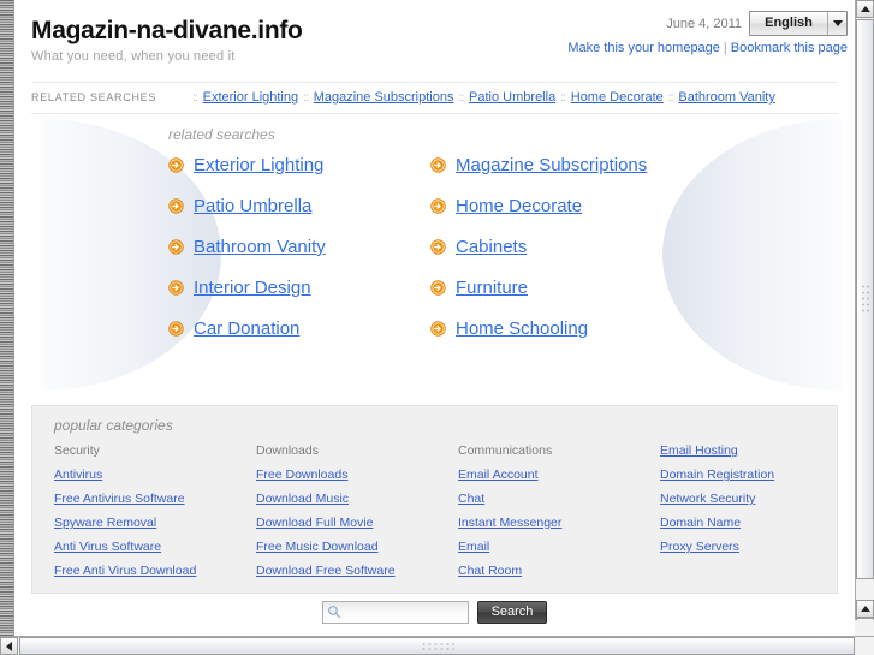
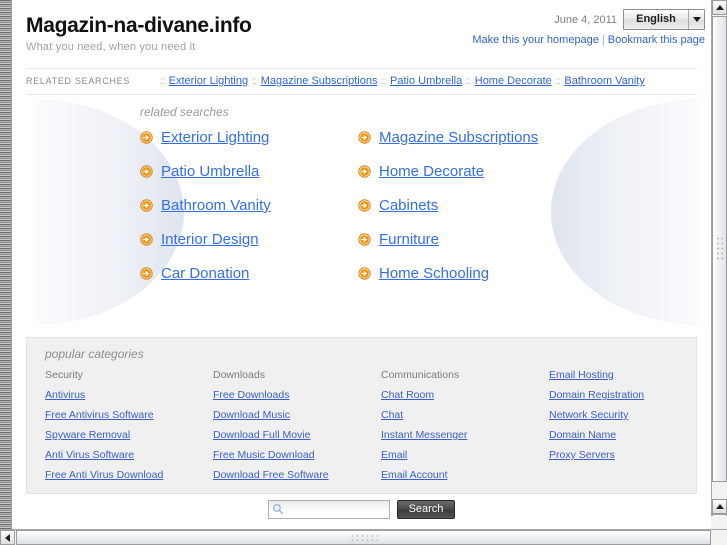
  Magazin-na-divane.info
  What you need, when you need it
  June 4, 2011
  English
  Make this your homepage | Bookmark this page
  RELATED SEARCHES
  ::
  Exterior Lighting
  ::
  Magazine Subscriptions
  ::
  Patio Umbrella
  ::
  Home Decorate
  ::
  Bathroom Vanity
  related searches
  Exterior Lighting
  Magazine Subscriptions
  Patio Umbrella
  Home Decorate
  Bathroom Vanity
  Cabinets
  Interior Design
  Furniture
  Car Donation
  Home Schooling
  popular categories
  Security
  Antivirus
  Free Antivirus Software
  Spyware Removal
  Anti Virus Software
  Free Anti Virus Download
  Downloads
  Free Downloads
  Download Music
  Download Full Movie
  Free Music Download
  Download Free Software
  Communications
- Email Account
+ Chat Room
  Chat
  Instant Messenger
  Email
- Chat Room
+ Email Account
  Email Hosting
  Domain Registration
  Network Security
  Domain Name
  Proxy Servers
  Search
